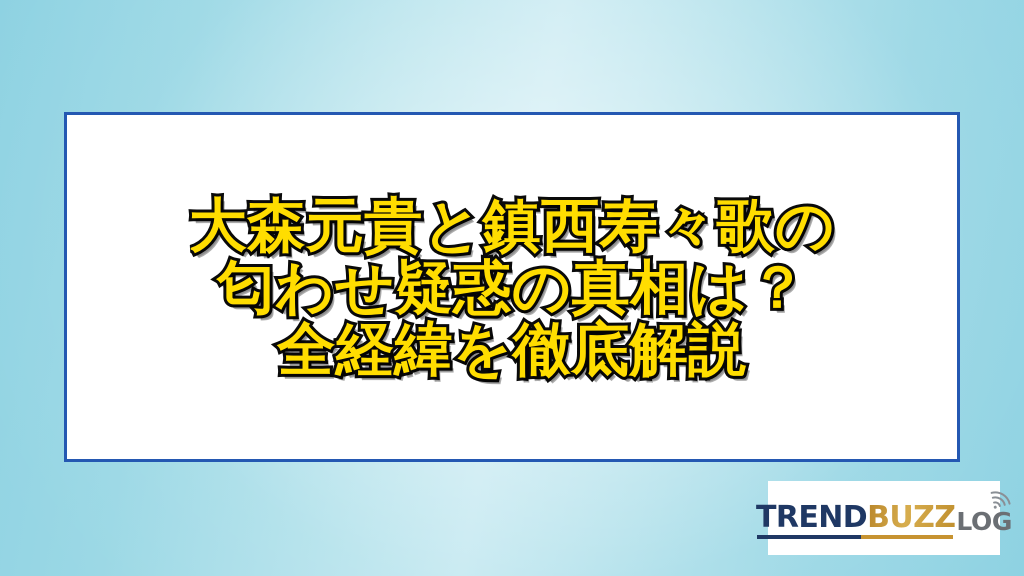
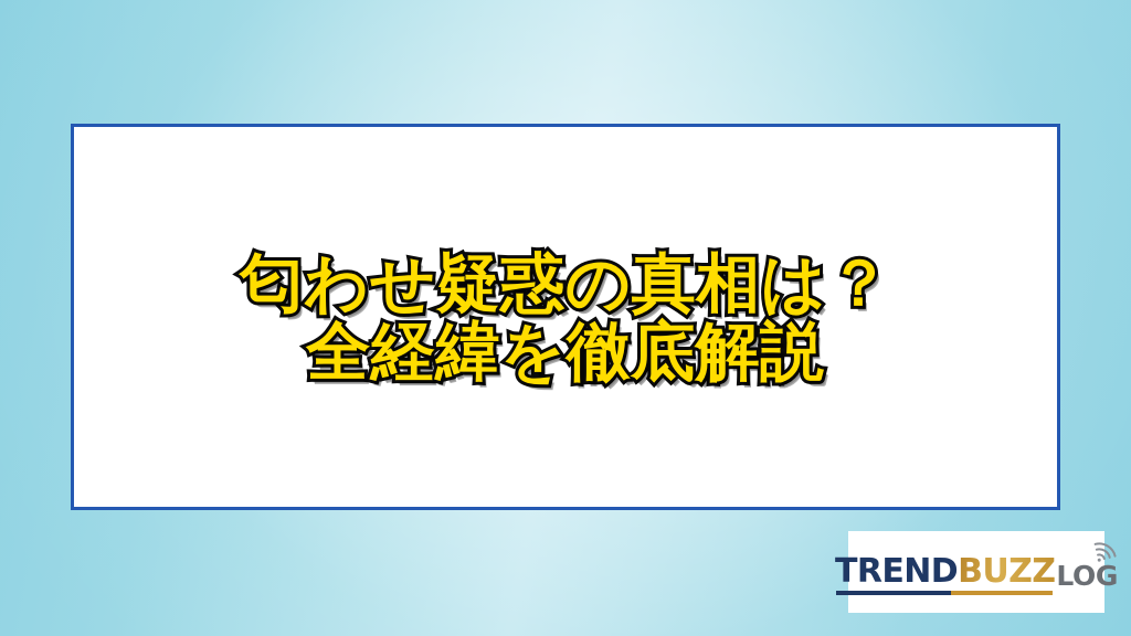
- 大森元貴と鎮西寿々歌の
  匂わせ疑惑の真相は？
  全経緯を徹底解説
  TREND
  BUZZ
  LOG
